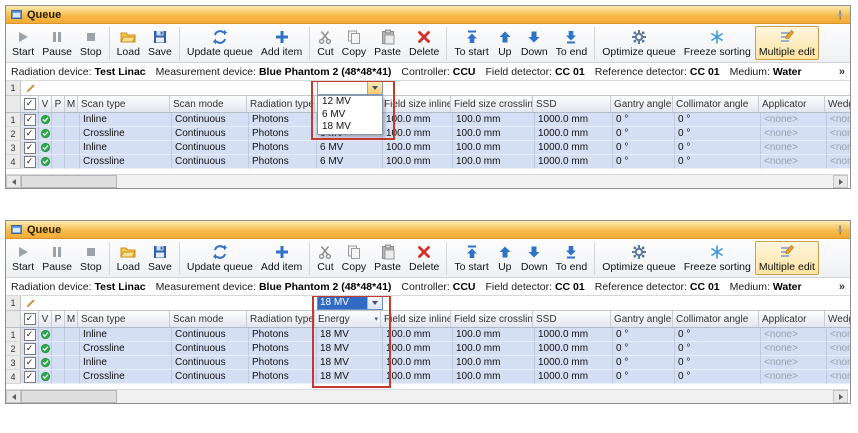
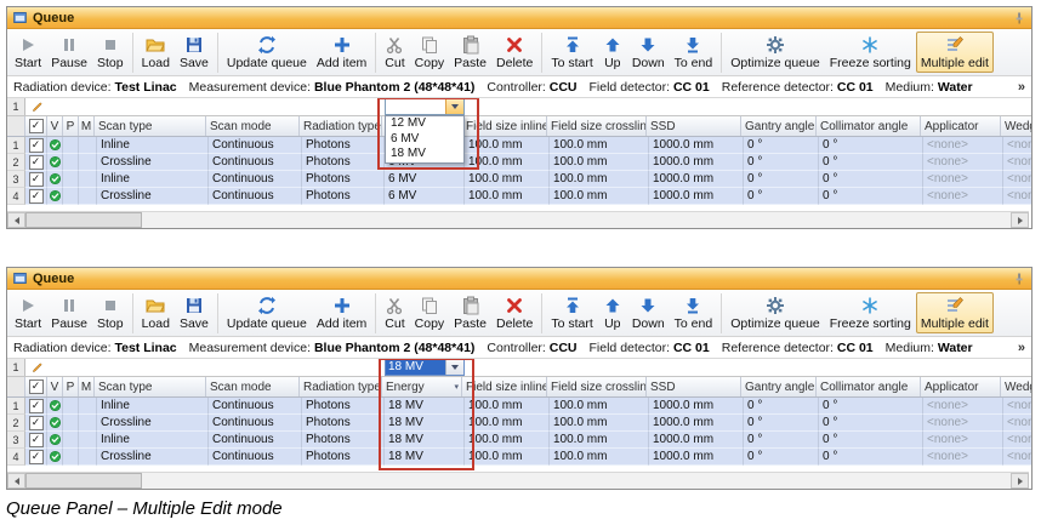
  Queue
  Start
  Pause
  Stop
  Load
  Save
  Update queue
  Add item
  Cut
  Copy
  Paste
  Delete
  To start
  Up
  Down
  To end
  Optimize queue
  Freeze sorting
  Multiple edit
  Radiation device: Test Linac
  Measurement device: Blue Phantom 2 (48*48*41)
  Controller: CCU
  Field detector: CC 01
  Reference detector: CC 01
  Medium: Water
  »
  1
  ✓
  V
  P
  M
  Scan type
  Scan mode
  Radiation type
  Field size inline
  Field size crosslin
  SSD
  Gantry angle
  Collimator angle
  Applicator
  1
  ✓
  Inline
  Continuous
  Photons
  100.0 mm
  100.0 mm
  1000.0 mm
  0 °
  0 °
  <none>
  2
  ✓
  Crossline
  Continuous
  Photons
  100.0 mm
  100.0 mm
  1000.0 mm
  0 °
  0 °
  <none>
  3
  ✓
  Inline
  Continuous
  Photons
  6 MV
  100.0 mm
  100.0 mm
  1000.0 mm
  0 °
  0 °
  <none>
  4
  ✓
  Crossline
  Continuous
  Photons
  6 MV
  100.0 mm
  100.0 mm
  1000.0 mm
  0 °
  0 °
  <none>
  12 MV
  6 MV
  18 MV
  Queue
  Start
  Pause
  Stop
  Load
  Save
  Update queue
  Add item
  Cut
  Copy
  Paste
  Delete
  To start
  Up
  Down
  To end
  Optimize queue
  Freeze sorting
  Multiple edit
  Radiation device: Test Linac
  Measurement device: Blue Phantom 2 (48*48*41)
  Controller: CCU
  Field detector: CC 01
  Reference detector: CC 01
  Medium: Water
  »
  1
  ✓
  V
  P
  M
  Scan type
  Scan mode
  Radiation type
  Energy
  Field size inline
  Field size crosslin
  SSD
  Gantry angle
  Collimator angle
  Applicator
  1
  ✓
  Inline
  Continuous
  Photons
  18 MV
  100.0 mm
  100.0 mm
  1000.0 mm
  0 °
  0 °
  <none>
  2
  ✓
  Crossline
  Continuous
  Photons
  18 MV
  100.0 mm
  100.0 mm
  1000.0 mm
  0 °
  0 °
  <none>
  3
  ✓
  Inline
  Continuous
  Photons
  18 MV
  100.0 mm
  100.0 mm
  1000.0 mm
  0 °
  0 °
  <none>
  4
  ✓
  Crossline
  Continuous
  Photons
  18 MV
  100.0 mm
  100.0 mm
  1000.0 mm
  0 °
  0 °
  <none>
  18 MV
+ Queue Panel – Multiple Edit mode
